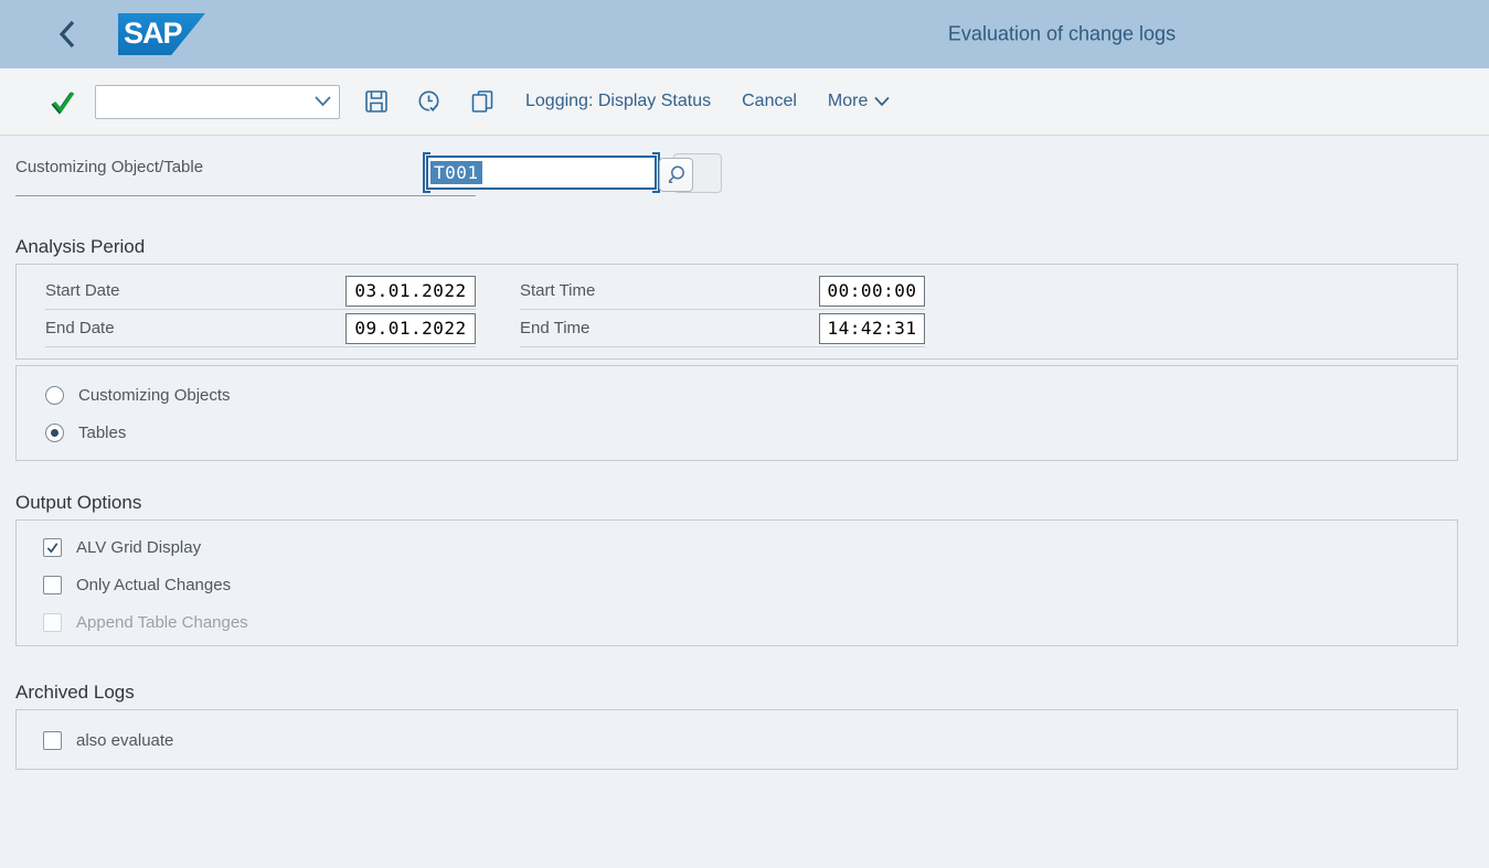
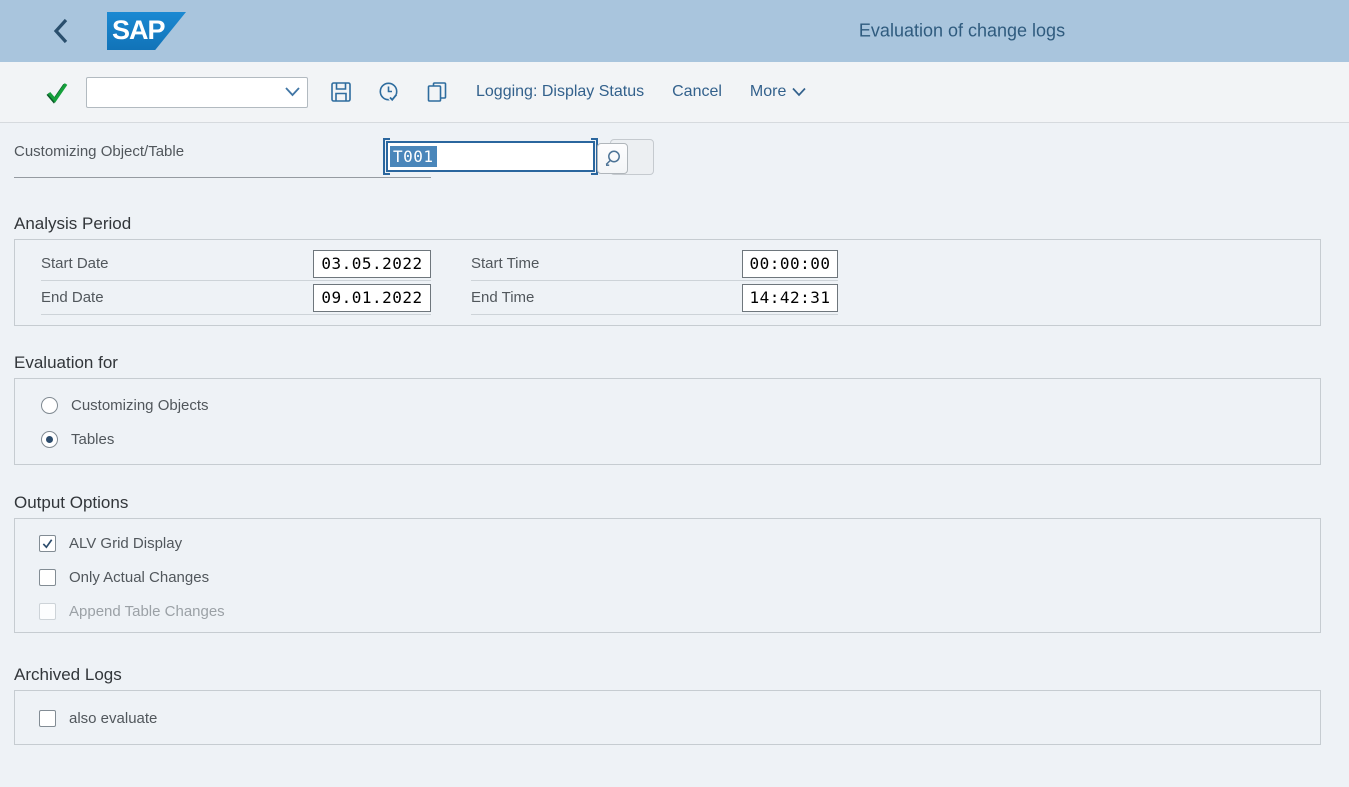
  SAP
  Evaluation of change logs
  Logging: Display Status
  Cancel
  More
  Customizing Object/Table
  T001
  Analysis Period
  Start Date
- 03.01.2022
+ 03.05.2022
  End Date
  09.01.2022
  Start Time
  00:00:00
  End Time
  14:42:31
+ Evaluation for
  Customizing Objects
  Tables
  Output Options
  ALV Grid Display
  Only Actual Changes
  Append Table Changes
  Archived Logs
  also evaluate
